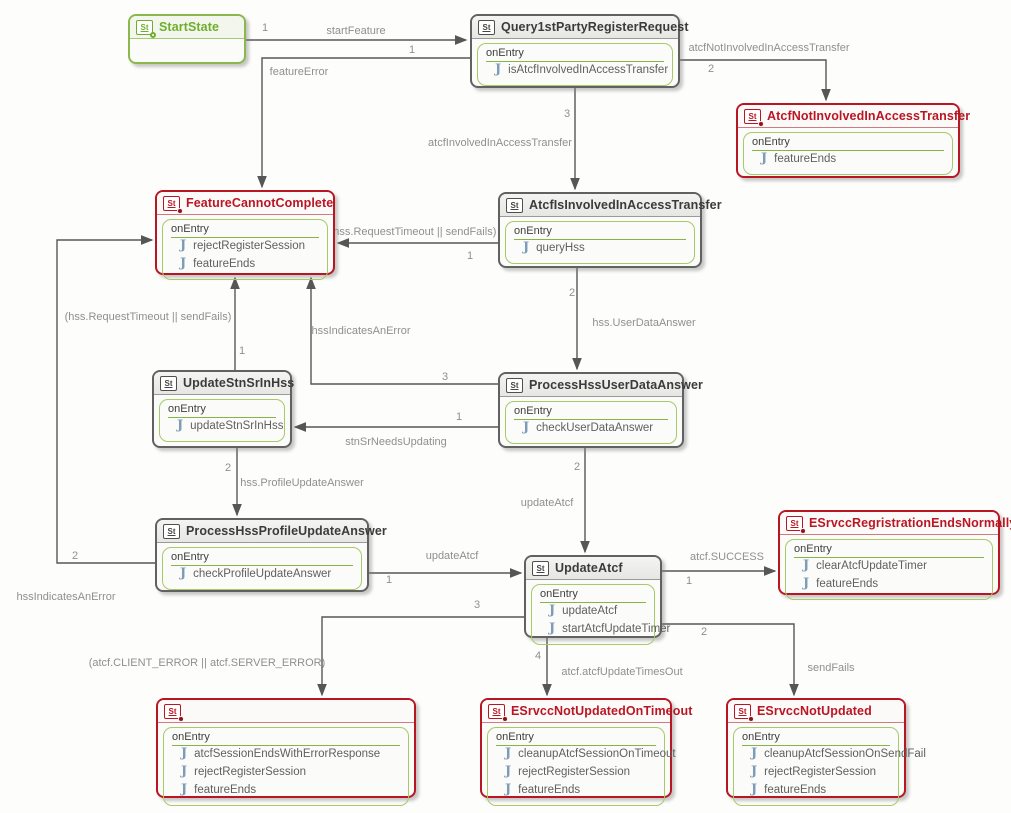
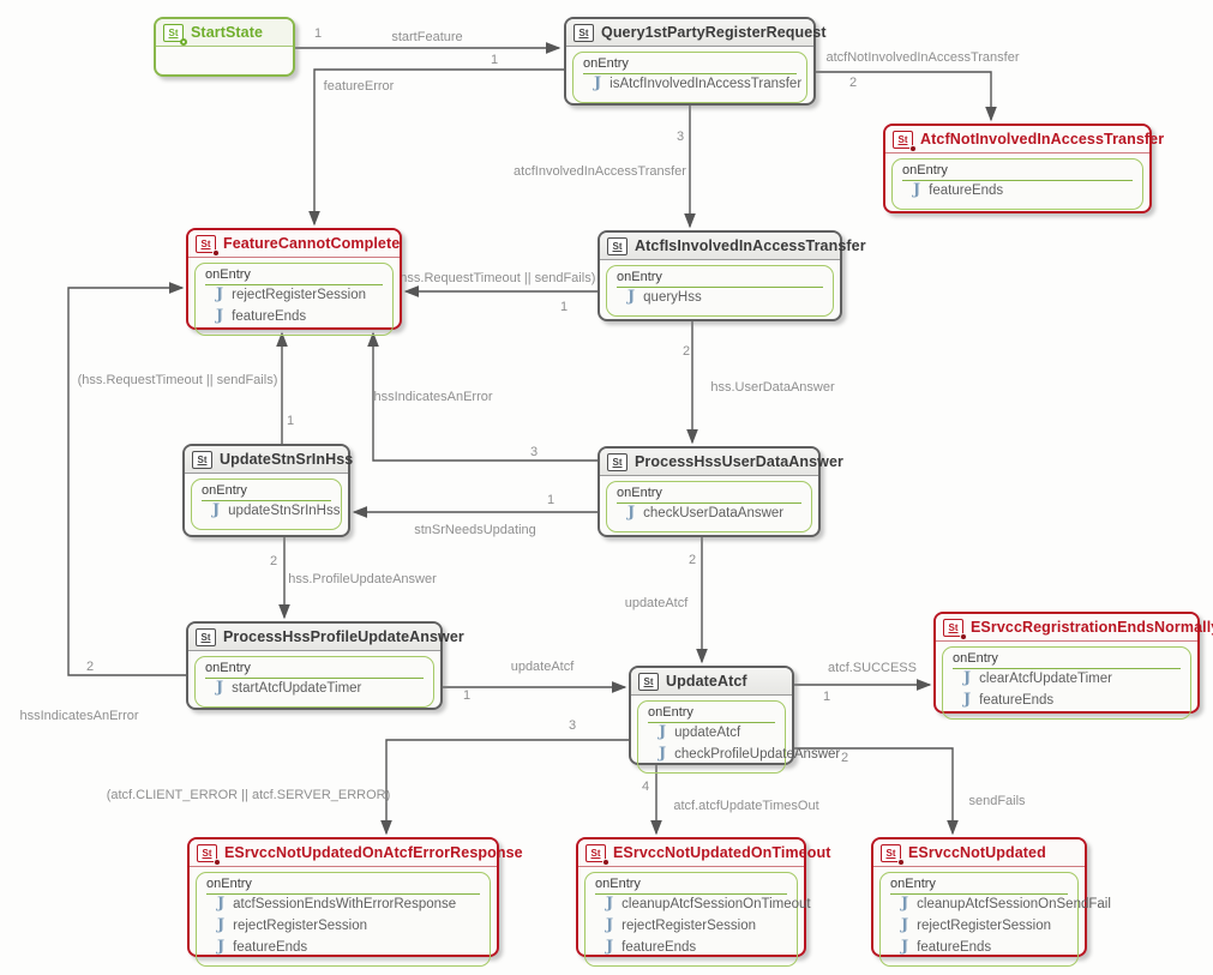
  startFeature
  1
  atcfNotInvolvedInAccessTransfer
  2
  featureError
  1
  atcfInvolvedInAccessTransfer
  3
  hss.RequestTimeout || sendFails)
  1
  hss.UserDataAnswer
  2
  hssIndicatesAnError
  3
  stnSrNeedsUpdating
  1
  (hss.RequestTimeout || sendFails)
  1
  hss.ProfileUpdateAnswer
  2
  updateAtcf
  1
  updateAtcf
  2
  atcf.SUCCESS
  1
  sendFails
  2
  (atcf.CLIENT_ERROR || atcf.SERVER_ERROR)
  3
  atcf.atcfUpdateTimesOut
  4
  hssIndicatesAnError
  2
  St
  StartState
  St
  Query1stPartyRegisterRequest
  onEntry
  J
  isAtcfInvolvedInAccessTransfer
  St
  AtcfNotInvolvedInAccessTransfer
  onEntry
  J
  featureEnds
  St
  FeatureCannotComplete
  onEntry
  J
  rejectRegisterSession
  J
  featureEnds
  St
  AtcfIsInvolvedInAccessTransfer
  onEntry
  J
  queryHss
  St
  UpdateStnSrInHss
  onEntry
  J
  updateStnSrInHss
  St
  ProcessHssUserDataAnswer
  onEntry
  J
  checkUserDataAnswer
  St
  ProcessHssProfileUpdateAnswer
  onEntry
  J
- checkProfileUpdateAnswer
+ startAtcfUpdateTimer
  St
  UpdateAtcf
  onEntry
  J
  updateAtcf
  J
- startAtcfUpdateTimer
+ checkProfileUpdateAnswer
  St
  ESrvccRegristrationEndsNormall
  onEntry
  J
  clearAtcfUpdateTimer
  J
  featureEnds
  St
+ ESrvccNotUpdatedOnAtcfErrorResponse
  onEntry
  J
  atcfSessionEndsWithErrorResponse
  J
  rejectRegisterSession
  J
  featureEnds
  St
  ESrvccNotUpdatedOnTimeout
  onEntry
  J
  cleanupAtcfSessionOnTimeout
  J
  rejectRegisterSession
  J
  featureEnds
  St
  ESrvccNotUpdated
  onEntry
  J
  cleanupAtcfSessionOnSendFail
  J
  rejectRegisterSession
  J
  featureEnds
